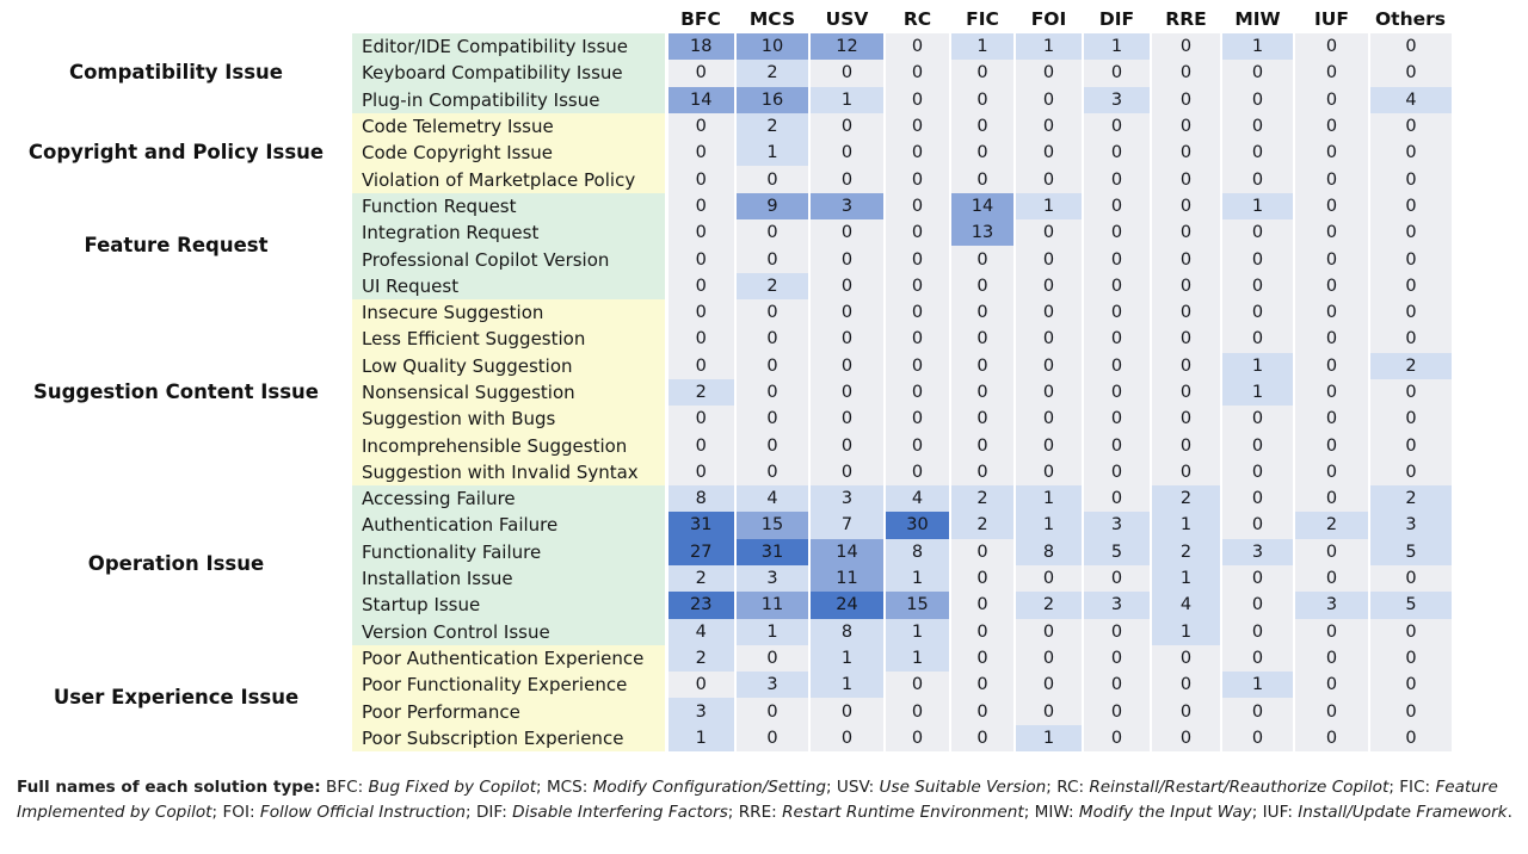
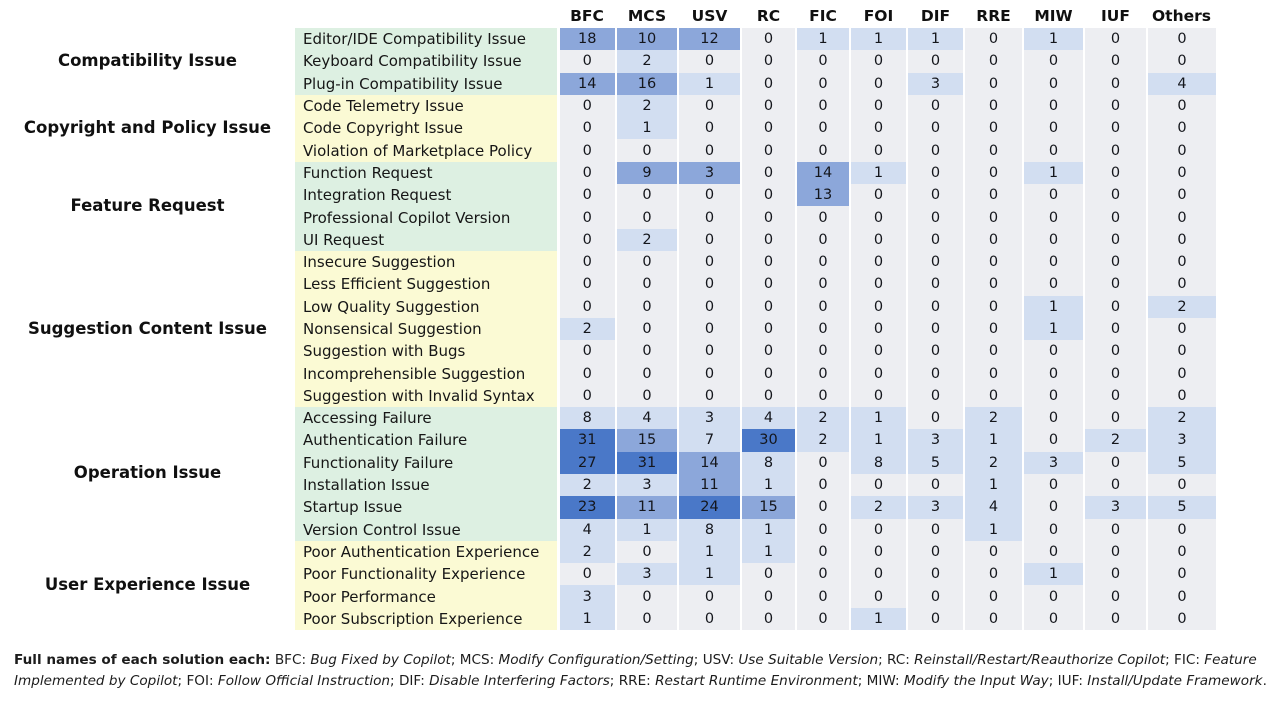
  		BFC	MCS	USV	RC	FIC	FOI	DIF	RRE	MIW	IUF	Others
  Compatibility Issue	Editor/IDE Compatibility Issue	18	10	12	0	1	1	1	0	1	0	0
  Keyboard Compatibility Issue	0	2	0	0	0	0	0	0	0	0	0
  Plug-in Compatibility Issue	14	16	1	0	0	0	3	0	0	0	4
  Copyright and Policy Issue	Code Telemetry Issue	0	2	0	0	0	0	0	0	0	0	0
  Code Copyright Issue	0	1	0	0	0	0	0	0	0	0	0
  Violation of Marketplace Policy	0	0	0	0	0	0	0	0	0	0	0
  Feature Request	Function Request	0	9	3	0	14	1	0	0	1	0	0
  Integration Request	0	0	0	0	13	0	0	0	0	0	0
  Professional Copilot Version	0	0	0	0	0	0	0	0	0	0	0
  UI Request	0	2	0	0	0	0	0	0	0	0	0
  Suggestion Content Issue	Insecure Suggestion	0	0	0	0	0	0	0	0	0	0	0
  Less Efficient Suggestion	0	0	0	0	0	0	0	0	0	0	0
  Low Quality Suggestion	0	0	0	0	0	0	0	0	1	0	2
  Nonsensical Suggestion	2	0	0	0	0	0	0	0	1	0	0
  Suggestion with Bugs	0	0	0	0	0	0	0	0	0	0	0
  Incomprehensible Suggestion	0	0	0	0	0	0	0	0	0	0	0
  Suggestion with Invalid Syntax	0	0	0	0	0	0	0	0	0	0	0
  Operation Issue	Accessing Failure	8	4	3	4	2	1	0	2	0	0	2
  Authentication Failure	31	15	7	30	2	1	3	1	0	2	3
  Functionality Failure	27	31	14	8	0	8	5	2	3	0	5
  Installation Issue	2	3	11	1	0	0	0	1	0	0	0
  Startup Issue	23	11	24	15	0	2	3	4	0	3	5
  Version Control Issue	4	1	8	1	0	0	0	1	0	0	0
  User Experience Issue	Poor Authentication Experience	2	0	1	1	0	0	0	0	0	0	0
  Poor Functionality Experience	0	3	1	0	0	0	0	0	1	0	0
  Poor Performance	3	0	0	0	0	0	0	0	0	0	0
  Poor Subscription Experience	1	0	0	0	0	1	0	0	0	0	0
- Full names of each solution type: BFC: Bug Fixed by Copilot; MCS: Modify Configuration/Setting; USV: Use Suitable Version; RC: Reinstall/Restart/Reauthorize Copilot; FIC: Feature Implemented by Copilot; FOI: Follow Official Instruction; DIF: Disable Interfering Factors; RRE: Restart Runtime Environment; MIW: Modify the Input Way; IUF: Install/Update Framework.
+ Full names of each solution each: BFC: Bug Fixed by Copilot; MCS: Modify Configuration/Setting; USV: Use Suitable Version; RC: Reinstall/Restart/Reauthorize Copilot; FIC: Feature Implemented by Copilot; FOI: Follow Official Instruction; DIF: Disable Interfering Factors; RRE: Restart Runtime Environment; MIW: Modify the Input Way; IUF: Install/Update Framework.
